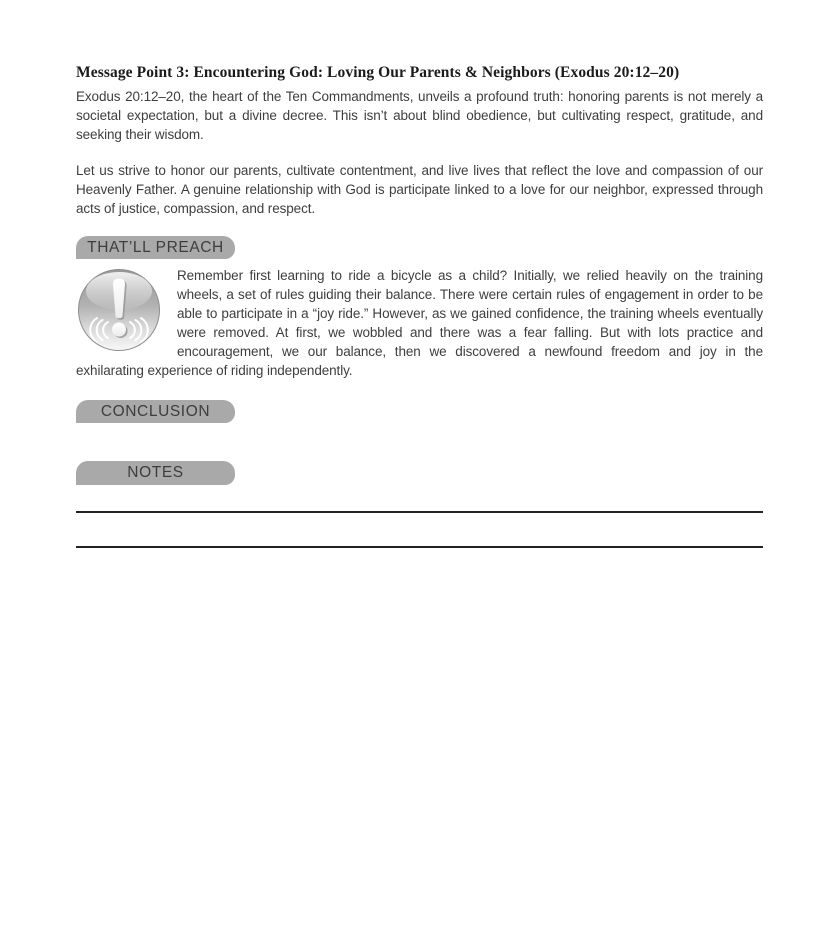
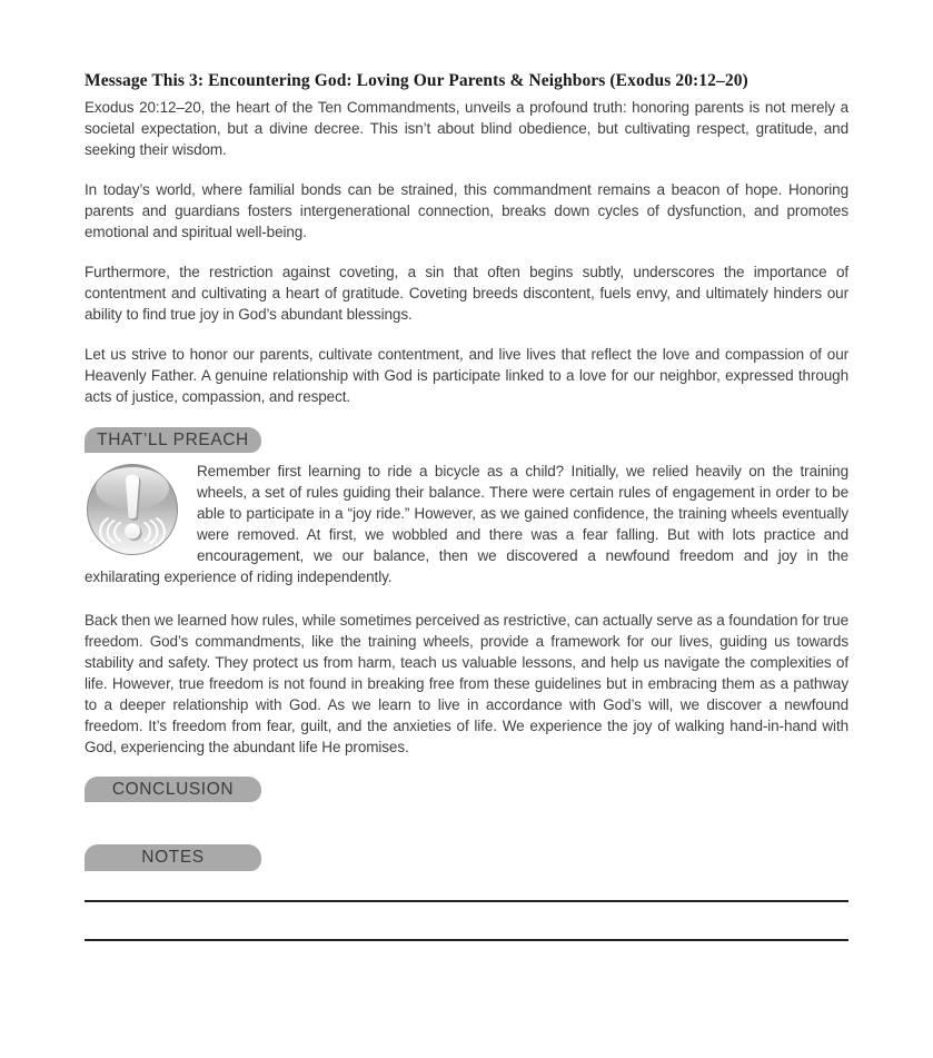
- Message Point 3: Encountering God: Loving Our Parents & Neighbors (Exodus 20:12–20)
+ Message This 3: Encountering God: Loving Our Parents & Neighbors (Exodus 20:12–20)
  Exodus 20:12–20, the heart of the Ten Commandments, unveils a profound truth: honoring parents is not merely a societal expectation, but a divine decree. This isn’t about blind obedience, but cultivating respect, gratitude, and seeking their wisdom.
+ In today’s world, where familial bonds can be strained, this commandment remains a beacon of hope. Honoring parents and guardians fosters intergenerational connection, breaks down cycles of dysfunction, and promotes emotional and spiritual well-being.
+ Furthermore, the restriction against coveting, a sin that often begins subtly, underscores the importance of contentment and cultivating a heart of gratitude. Coveting breeds discontent, fuels envy, and ultimately hinders our ability to find true joy in God’s abundant blessings.
  Let us strive to honor our parents, cultivate contentment, and live lives that reflect the love and compassion of our Heavenly Father. A genuine relationship with God is participate linked to a love for our neighbor, expressed through acts of justice, compassion, and respect.
  THAT’LL PREACH
  Remember first learning to ride a bicycle as a child? Initially, we relied heavily on the training wheels, a set of rules guiding their balance. There were certain rules of engagement in order to be able to participate in a “joy ride.” However, as we gained confidence, the training wheels eventually were removed. At first, we wobbled and there was a fear falling. But with lots practice and encouragement, we our balance, then we discovered a newfound freedom and joy in the exhilarating experience of riding independently.
+ Back then we learned how rules, while sometimes perceived as restrictive, can actually serve as a foundation for true freedom. God’s commandments, like the training wheels, provide a framework for our lives, guiding us towards stability and safety. They protect us from harm, teach us valuable lessons, and help us navigate the complexities of life. However, true freedom is not found in breaking free from these guidelines but in embracing them as a pathway to a deeper relationship with God. As we learn to live in accordance with God’s will, we discover a newfound freedom. It’s freedom from fear, guilt, and the anxieties of life. We experience the joy of walking hand-in-hand with God, experiencing the abundant life He promises.
  CONCLUSION
  NOTES
